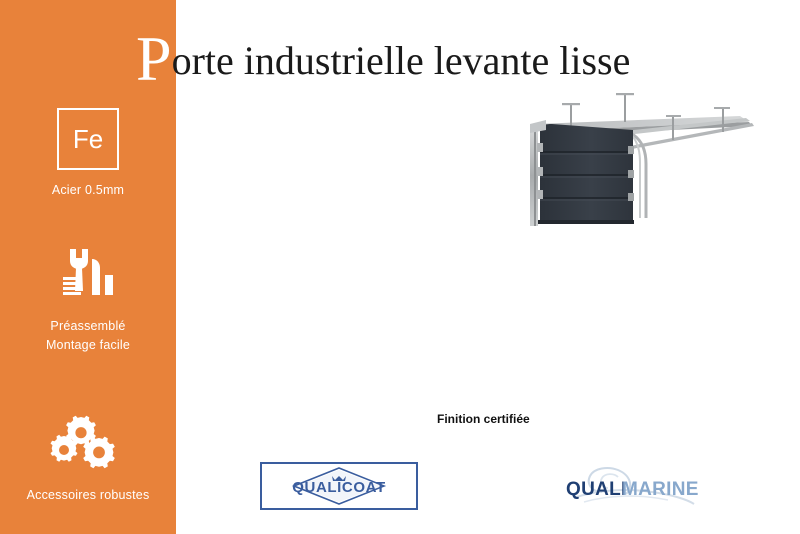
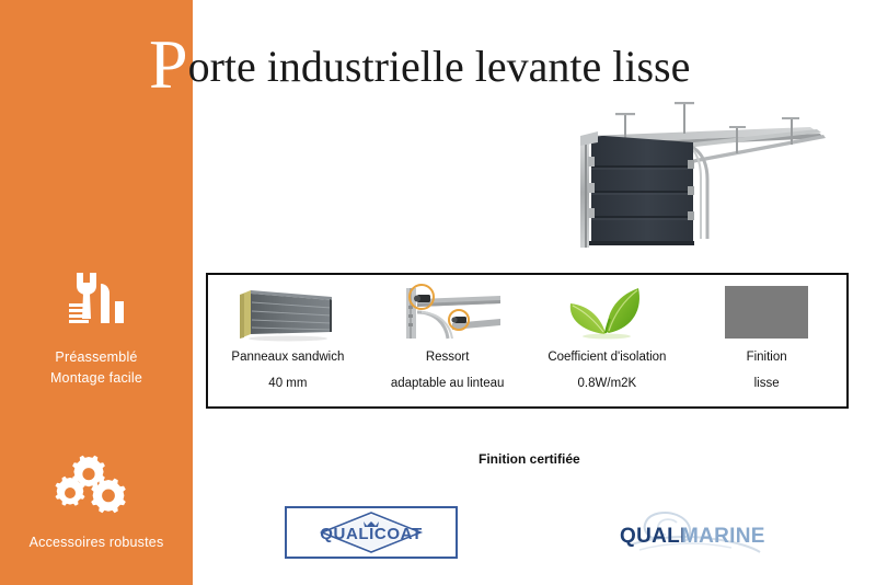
- Fe
- Acier 0.5mm
  Préassemblé
  Montage facile
  Accessoires robustes
  Porte industrielle levante lisse
+ Panneaux sandwich
+ 40 mm
+ Ressort
+ adaptable au linteau
+ Coefficient d'isolation
+ 0.8W/m2K
+ Finition
+ lisse
  Finition certifiée
  QUALICOAT
  QUALI
  MARINE
